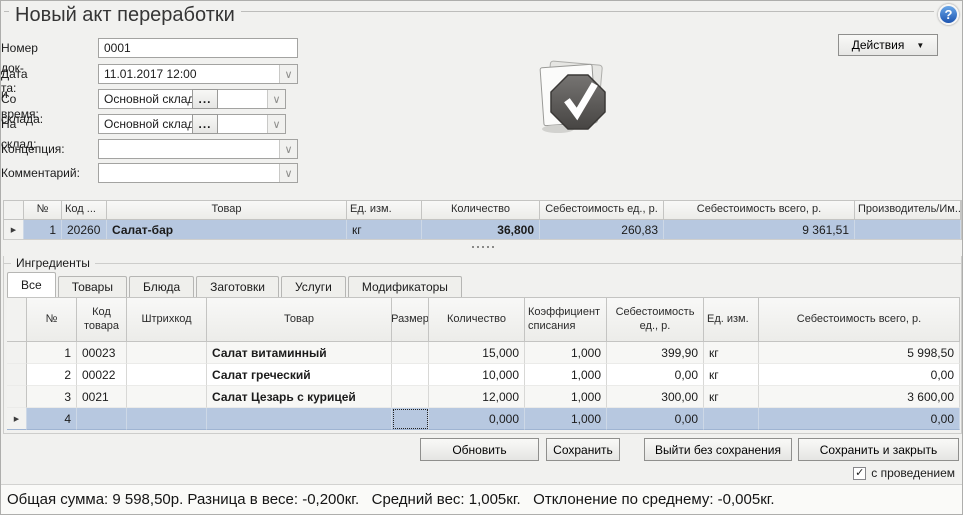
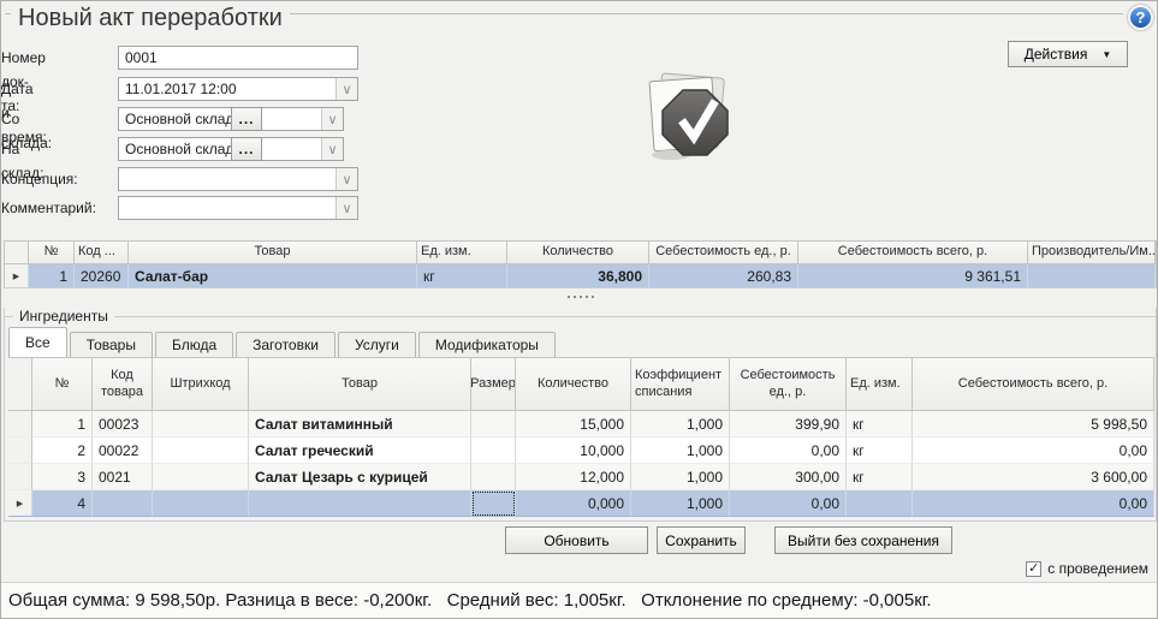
  Новый акт переработки
  ?
  Действия
  ▼
  0001
  11.01.2017 12:00
  ∨
  Основной склад
  ∨
  ...
  Основной склад
  ∨
  ...
  Концепция:
  ∨
  Комментарий:
  ∨
  №
  Код ...
  Товар
  Ед. изм.
  Количество
  Себестоимость ед., р.
  Себестоимость всего, р.
  Производитель/Им..
  1
  20260
  Салат-бар
  кг
  36,800
  260,83
  9 361,51
  Ингредиенты
  Все
  Товары
  Блюда
  Заготовки
  Услуги
  Модификаторы
  №
  Код товара
  Штрихкод
  Товар
  Размер
  Количество
  Коэффициент списания
  Себестоимость ед., р.
  Ед. изм.
  Себестоимость всего, р.
  1
  00023
  Салат витаминный
  15,000
  1,000
  399,90
  кг
  5 998,50
  2
  00022
  Салат греческий
  10,000
  1,000
  0,00
  кг
  0,00
  3
  0021
  Салат Цезарь с курицей
  12,000
  1,000
  300,00
  кг
  3 600,00
  4
  0,000
  1,000
  0,00
  0,00
  Обновить
  Сохранить
  Выйти без сохранения
- Сохранить и закрыть
  ✓
  с проведением
  Общая сумма: 9 598,50р. Разница в весе: -0,200кг. Средний вес: 1,005кг. Отклонение по среднему: -0,005кг.
